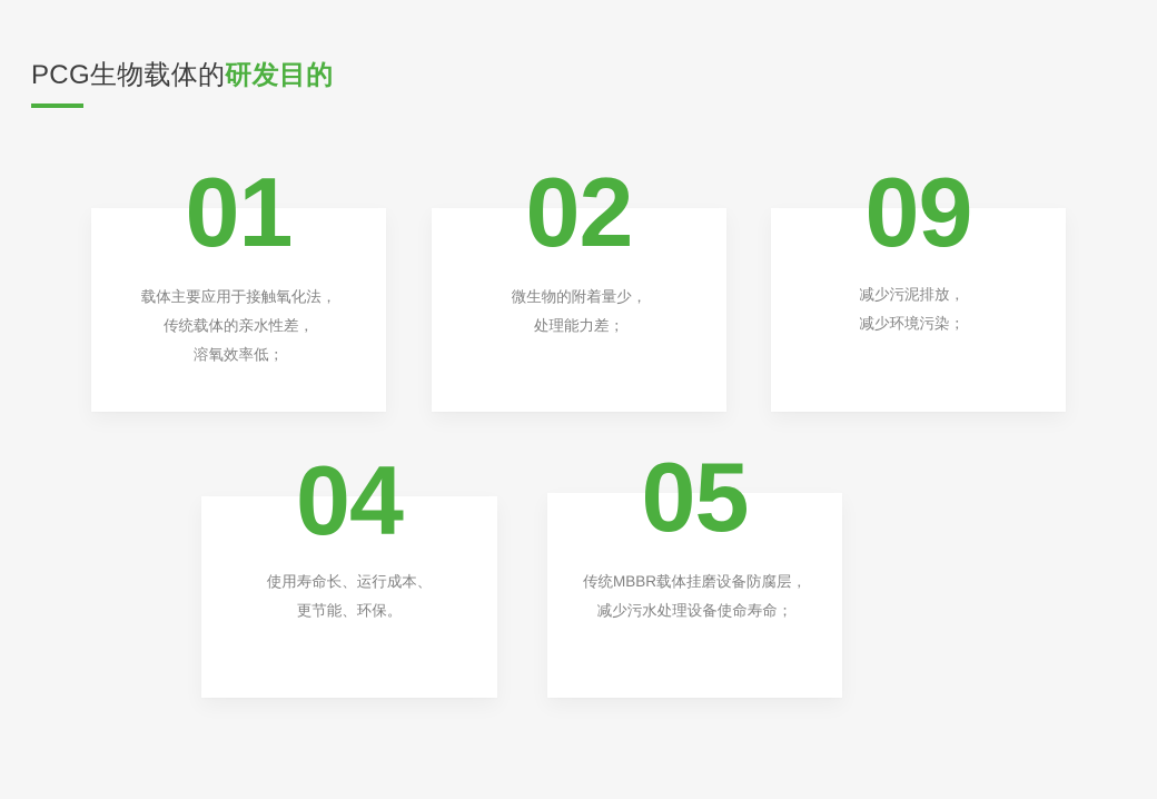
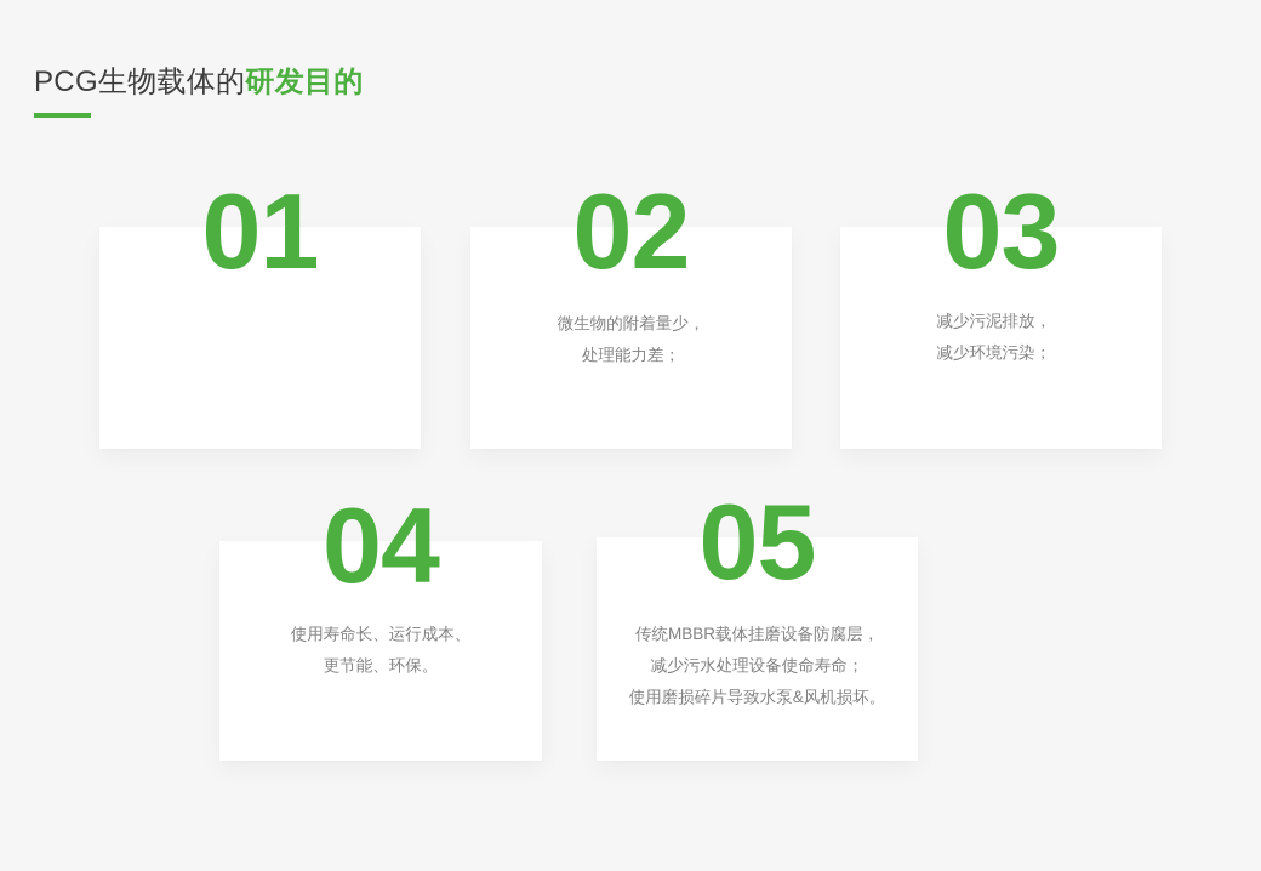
  PCG生物载体的研发目的
  01
- 载体主要应用于接触氧化法，
- 传统载体的亲水性差，
- 溶氧效率低；
  02
  微生物的附着量少，
  处理能力差；
- 09
+ 03
  减少污泥排放，
  减少环境污染；
  04
  使用寿命长、运行成本、
  更节能、环保。
  05
  传统MBBR载体挂磨设备防腐层，
  减少污水处理设备使命寿命；
+ 使用磨损碎片导致水泵&风机损坏。
